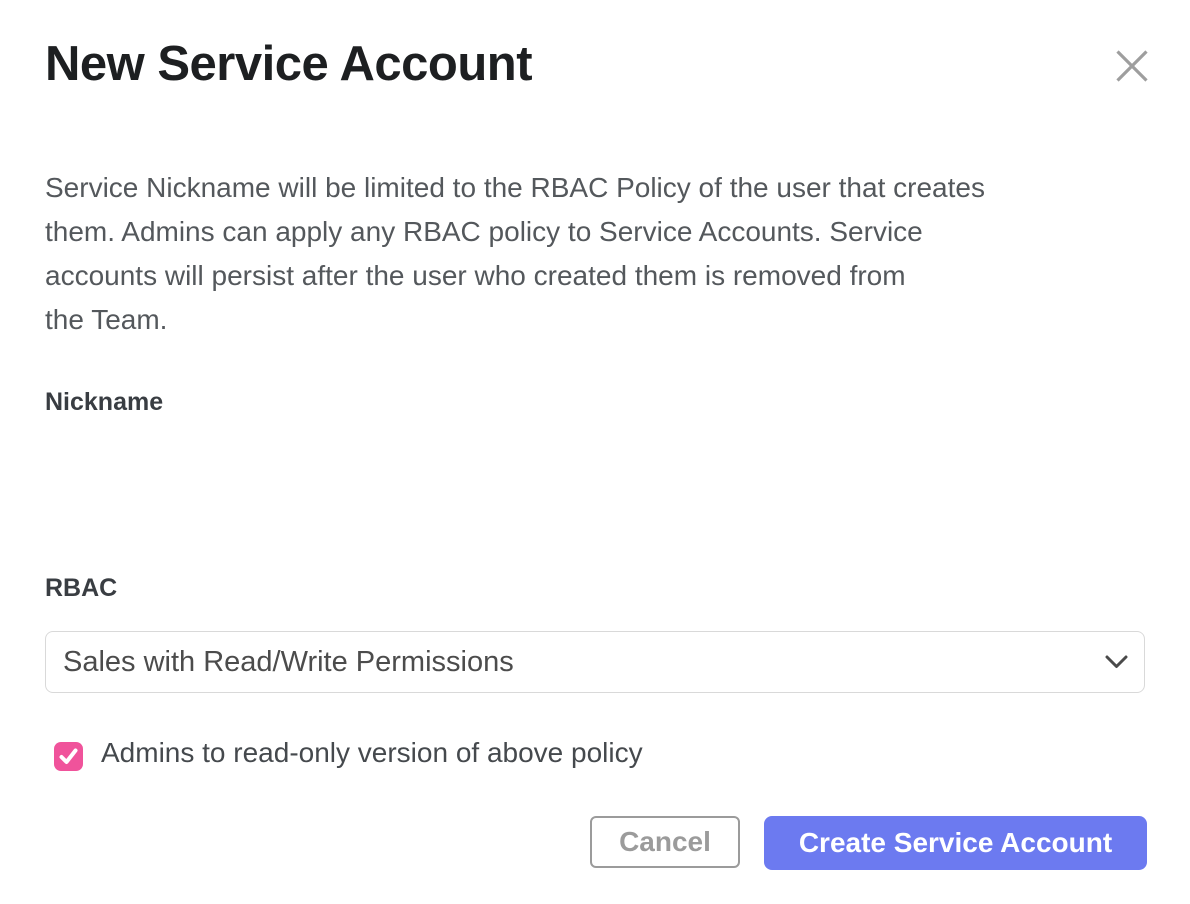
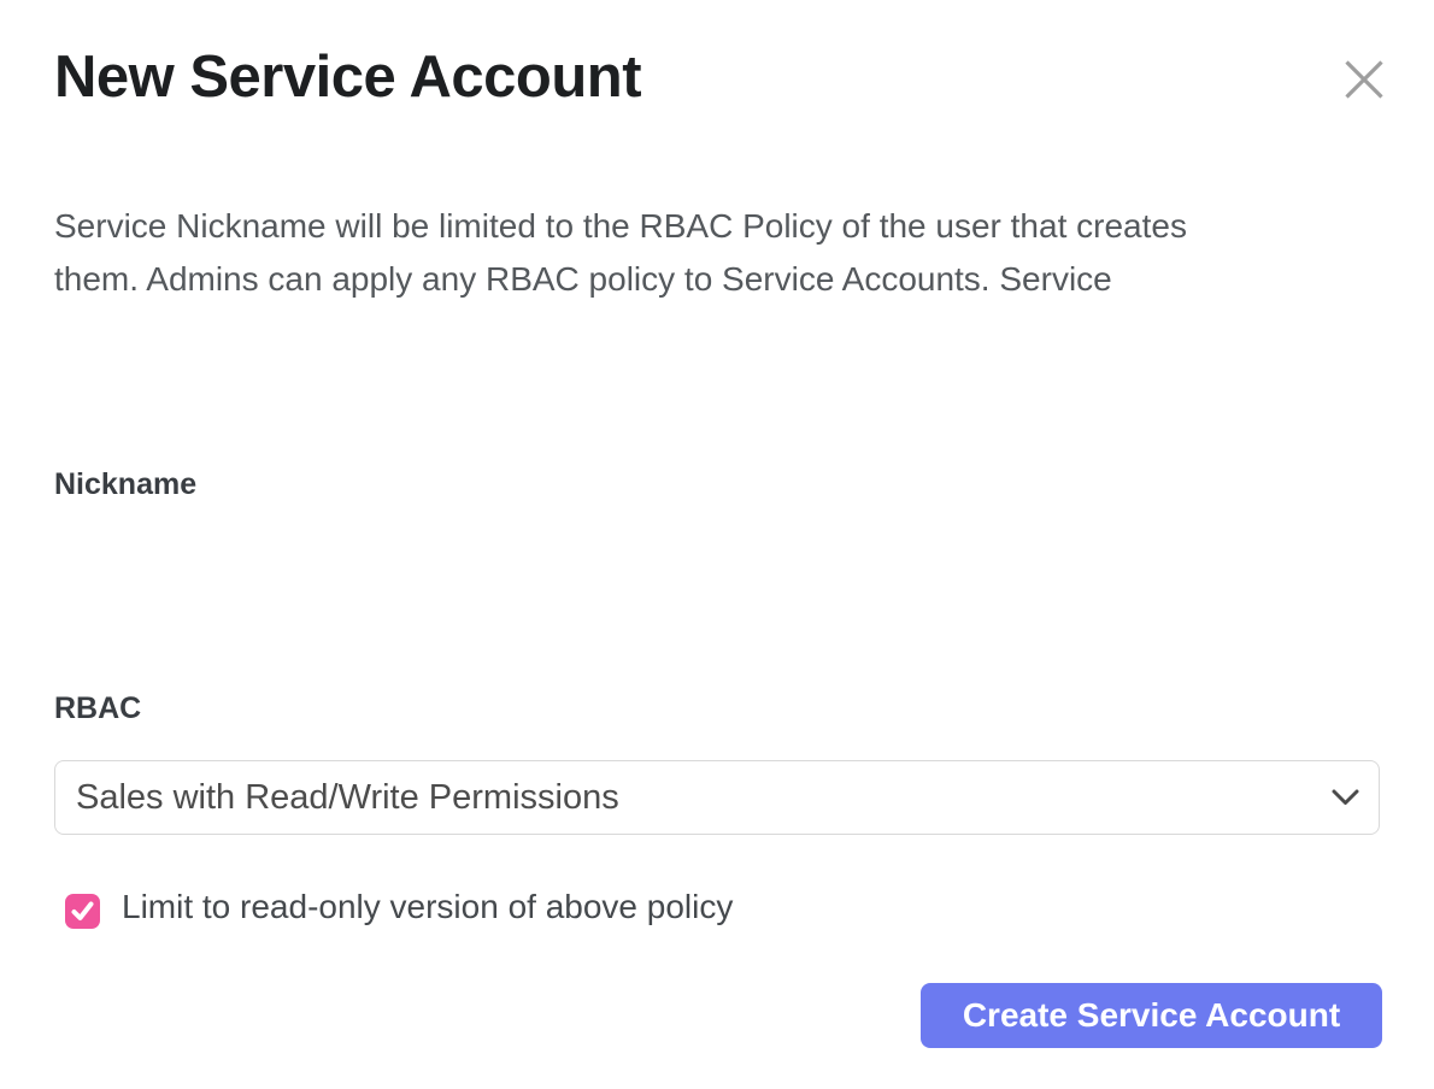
  New Service Account
  Service Nickname will be limited to the RBAC Policy of the user that creates
  them. Admins can apply any RBAC policy to Service Accounts. Service
- accounts will persist after the user who created them is removed from
- the Team.
  Nickname
  RBAC
  Sales with Read/Write Permissions
- Admins to read-only version of above policy
+ Limit to read-only version of above policy
- Cancel
  Create Service Account
